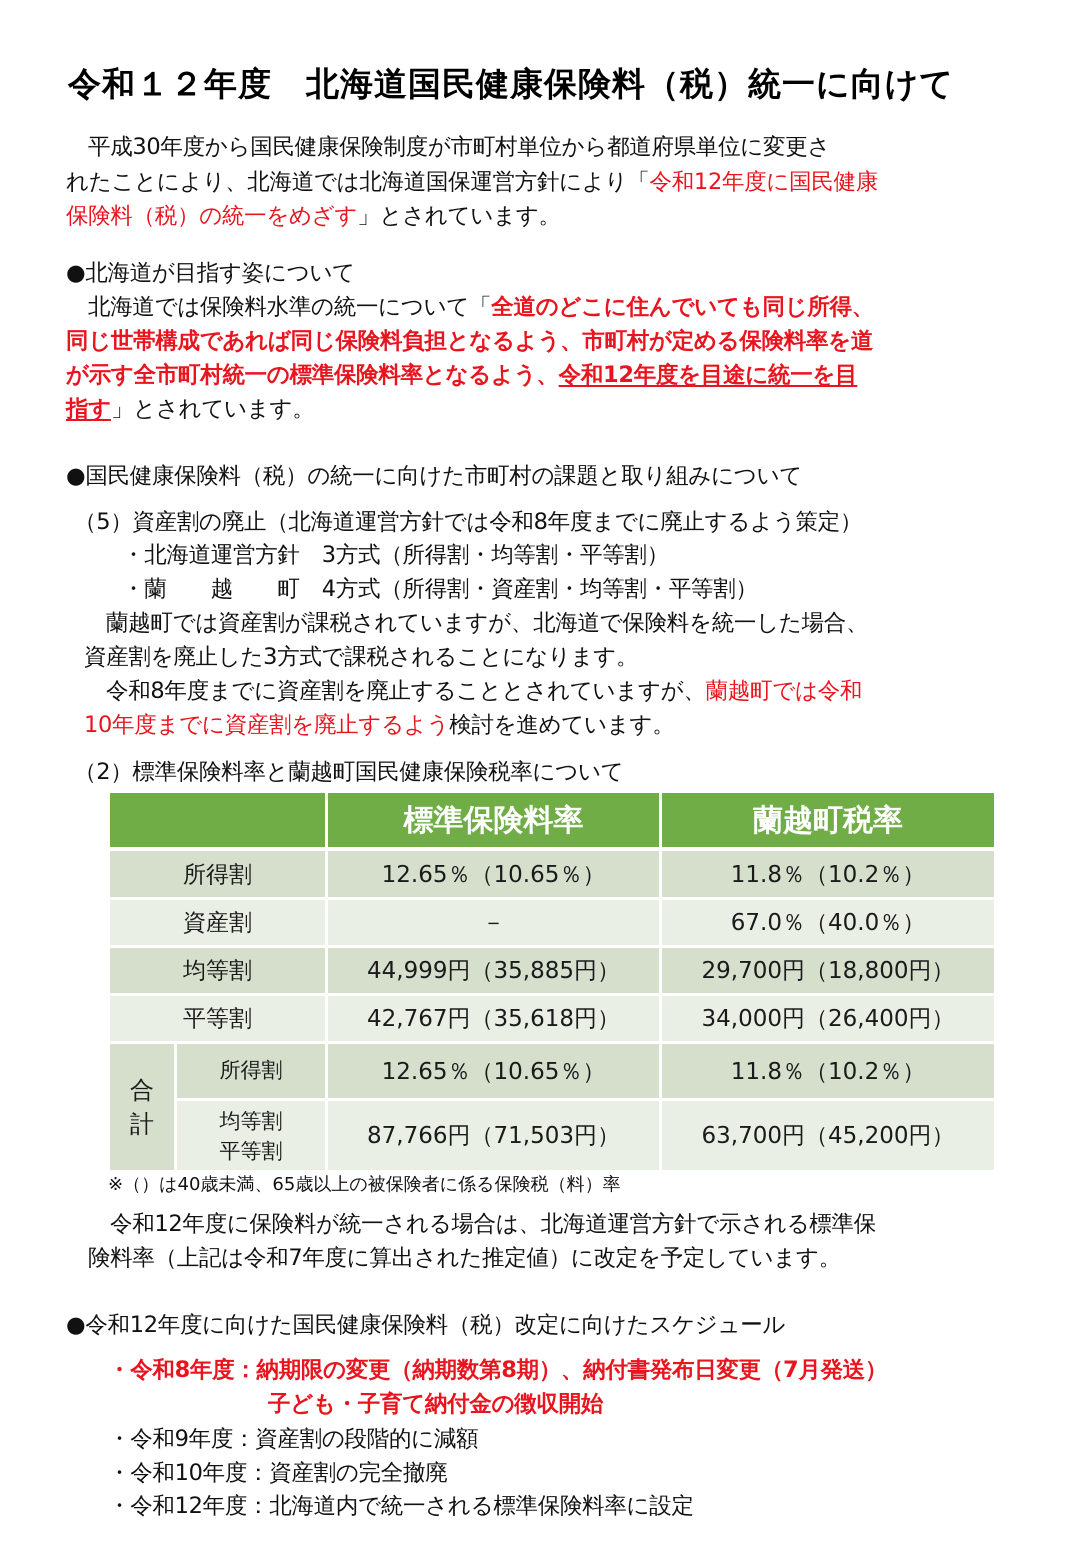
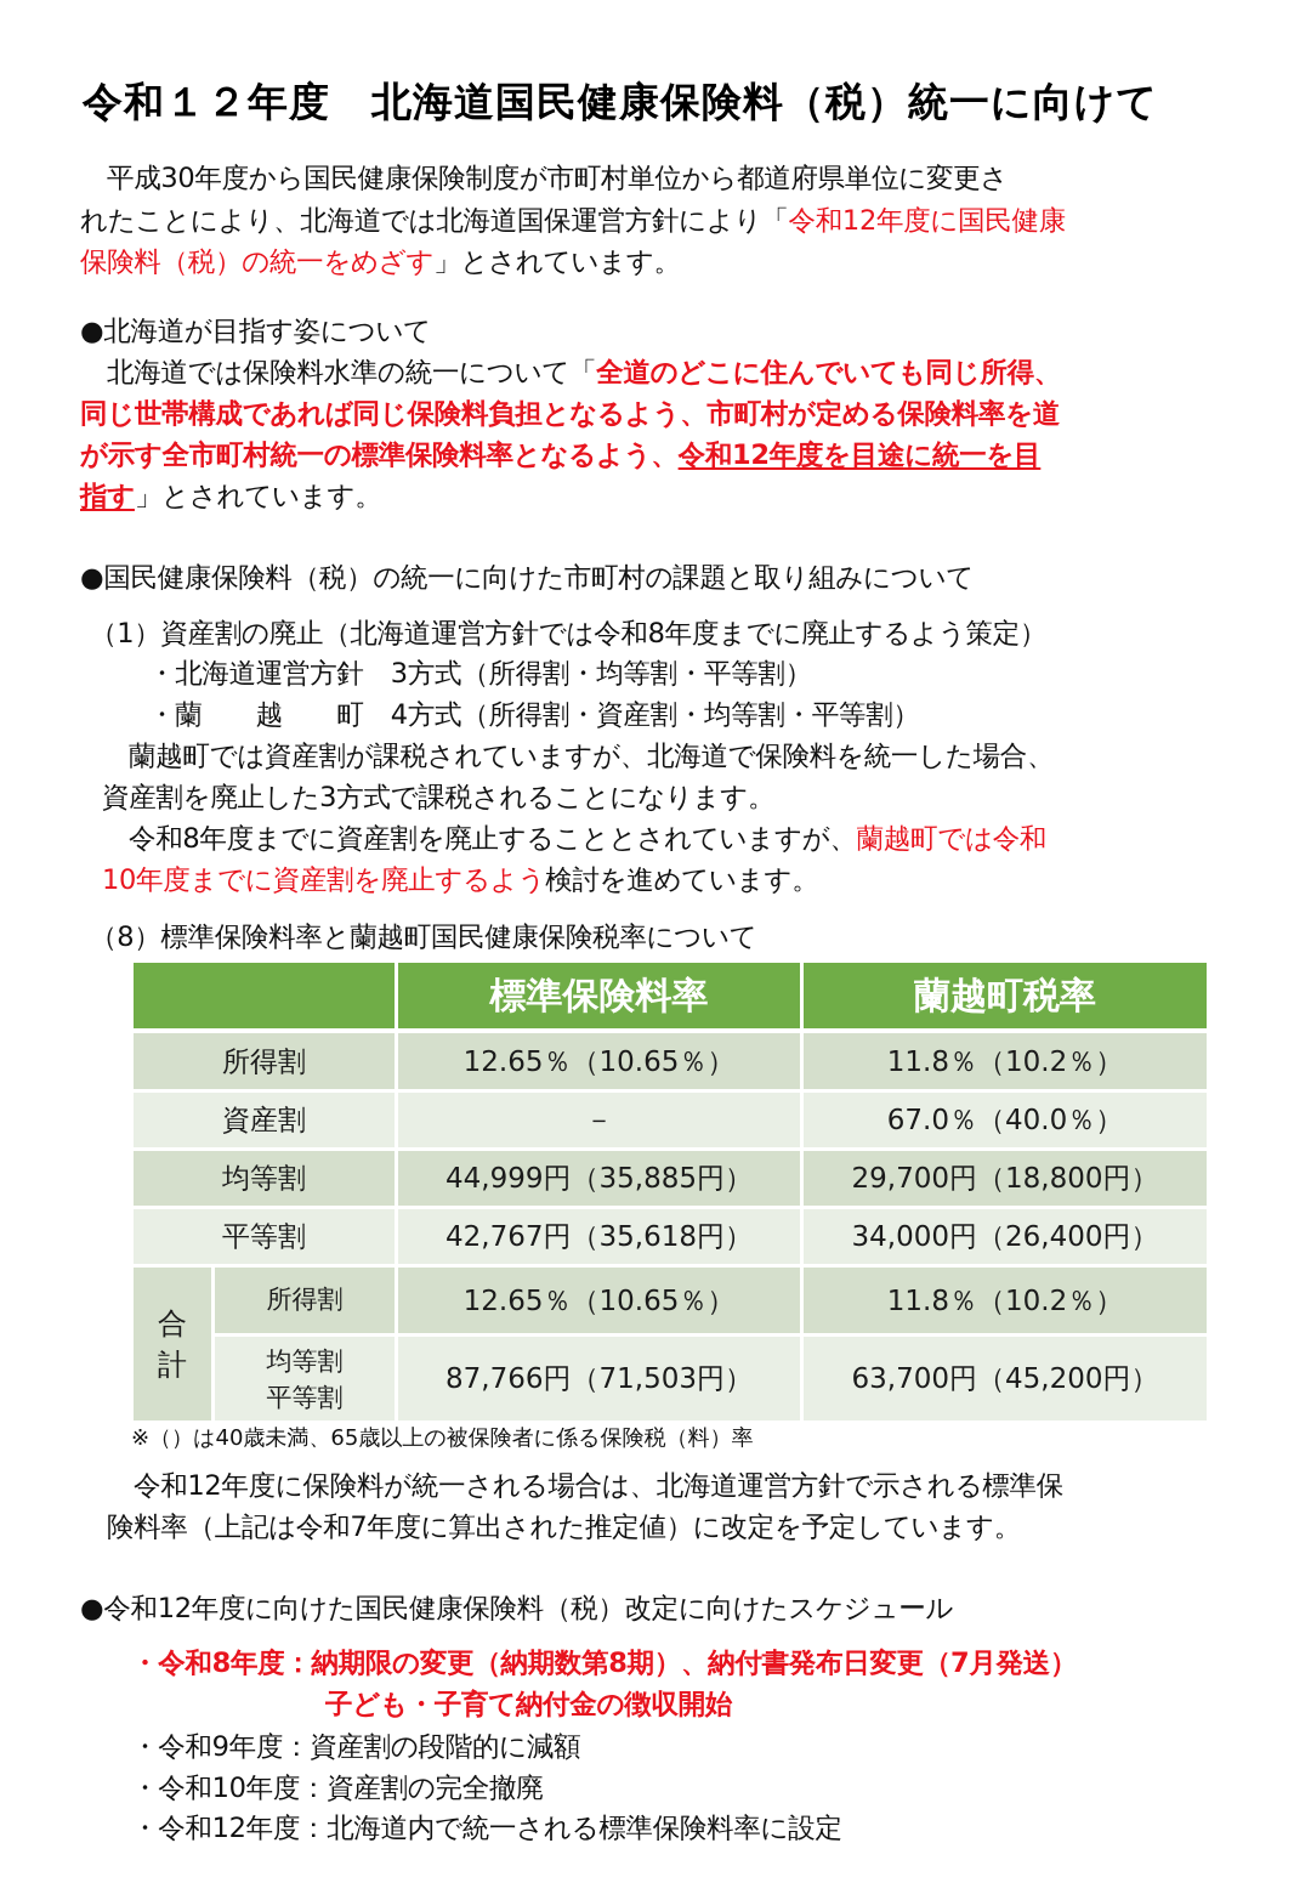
  令和１２年度 北海道国民健康保険料（税）統一に向けて
  平成30年度から国民健康保険制度が市町村単位から都道府県単位に変更さ
  れたことにより、北海道では北海道国保運営方針により「令和12年度に国民健康
  保険料（税）の統一をめざす」とされています。
  ●北海道が目指す姿について
  北海道では保険料水準の統一について「全道のどこに住んでいても同じ所得、
  同じ世帯構成であれば同じ保険料負担となるよう、市町村が定める保険料率を道
  が示す全市町村統一の標準保険料率となるよう、令和12年度を目途に統一を目
  指す」とされています。
  ●国民健康保険料（税）の統一に向けた市町村の課題と取り組みについて
- （5）資産割の廃止（北海道運営方針では令和8年度までに廃止するよう策定）
+ （1）資産割の廃止（北海道運営方針では令和8年度までに廃止するよう策定）
  ・北海道運営方針 3方式（所得割・均等割・平等割）
  ・蘭 越 町 4方式（所得割・資産割・均等割・平等割）
  蘭越町では資産割が課税されていますが、北海道で保険料を統一した場合、
  資産割を廃止した3方式で課税されることになります。
  令和8年度までに資産割を廃止することとされていますが、蘭越町では令和
  10年度までに資産割を廃止するよう検討を進めています。
- （2）標準保険料率と蘭越町国民健康保険税率について
+ （8）標準保険料率と蘭越町国民健康保険税率について
  標準保険料率
  蘭越町税率
  所得割
  12.65％（10.65％）
  11.8％（10.2％）
  資産割
  －
  67.0％（40.0％）
  均等割
  44,999円（35,885円）
  29,700円（18,800円）
  平等割
  42,767円（35,618円）
  34,000円（26,400円）
  合
  計
  所得割
  12.65％（10.65％）
  11.8％（10.2％）
  均等割
  平等割
  87,766円（71,503円）
  63,700円（45,200円）
  ※（）は40歳未満、65歳以上の被保険者に係る保険税（料）率
  令和12年度に保険料が統一される場合は、北海道運営方針で示される標準保
  険料率（上記は令和7年度に算出された推定値）に改定を予定しています。
  ●令和12年度に向けた国民健康保険料（税）改定に向けたスケジュール
  ・令和8年度：納期限の変更（納期数第8期）、納付書発布日変更（7月発送）
  子ども・子育て納付金の徴収開始
  ・令和9年度：資産割の段階的に減額
  ・令和10年度：資産割の完全撤廃
  ・令和12年度：北海道内で統一される標準保険料率に設定
